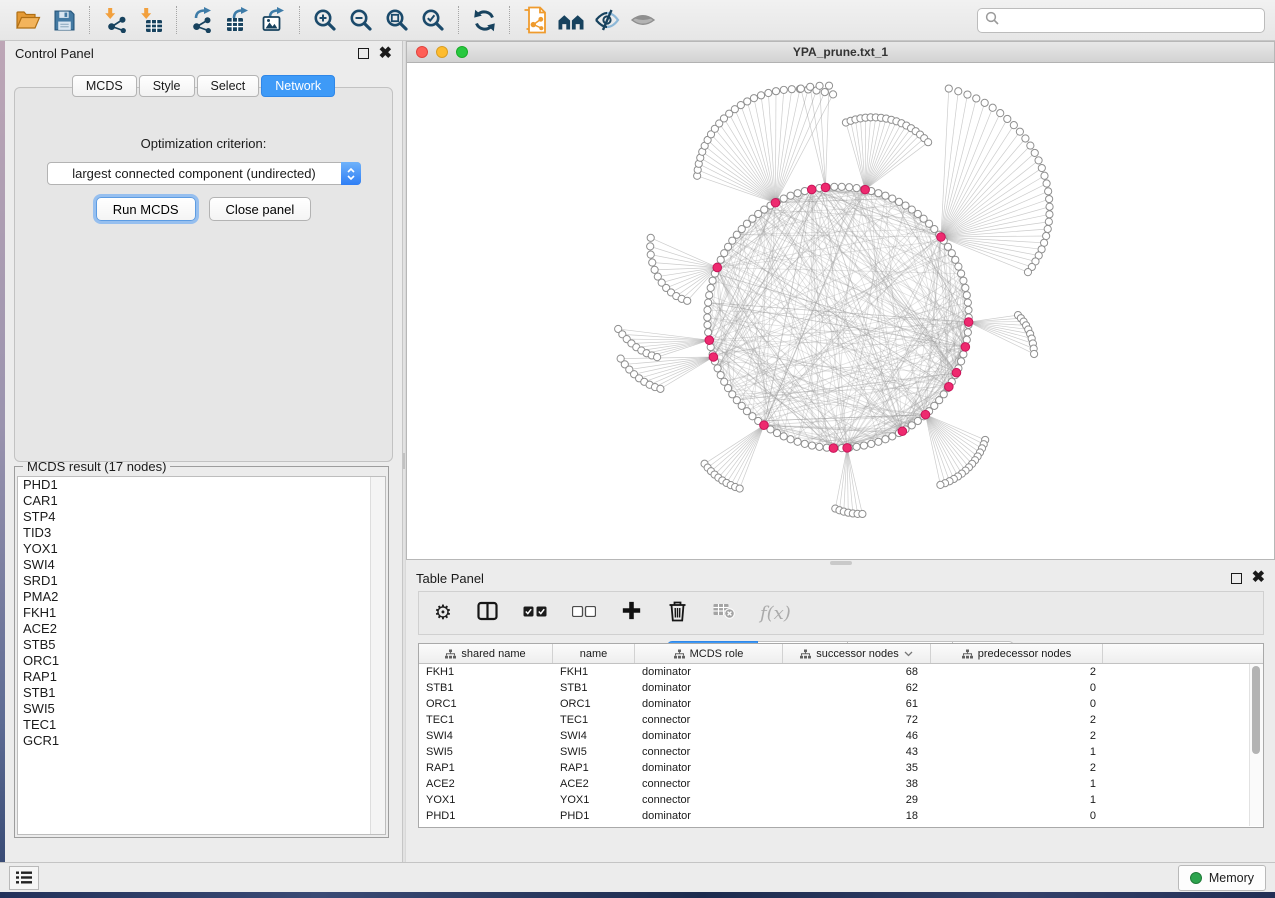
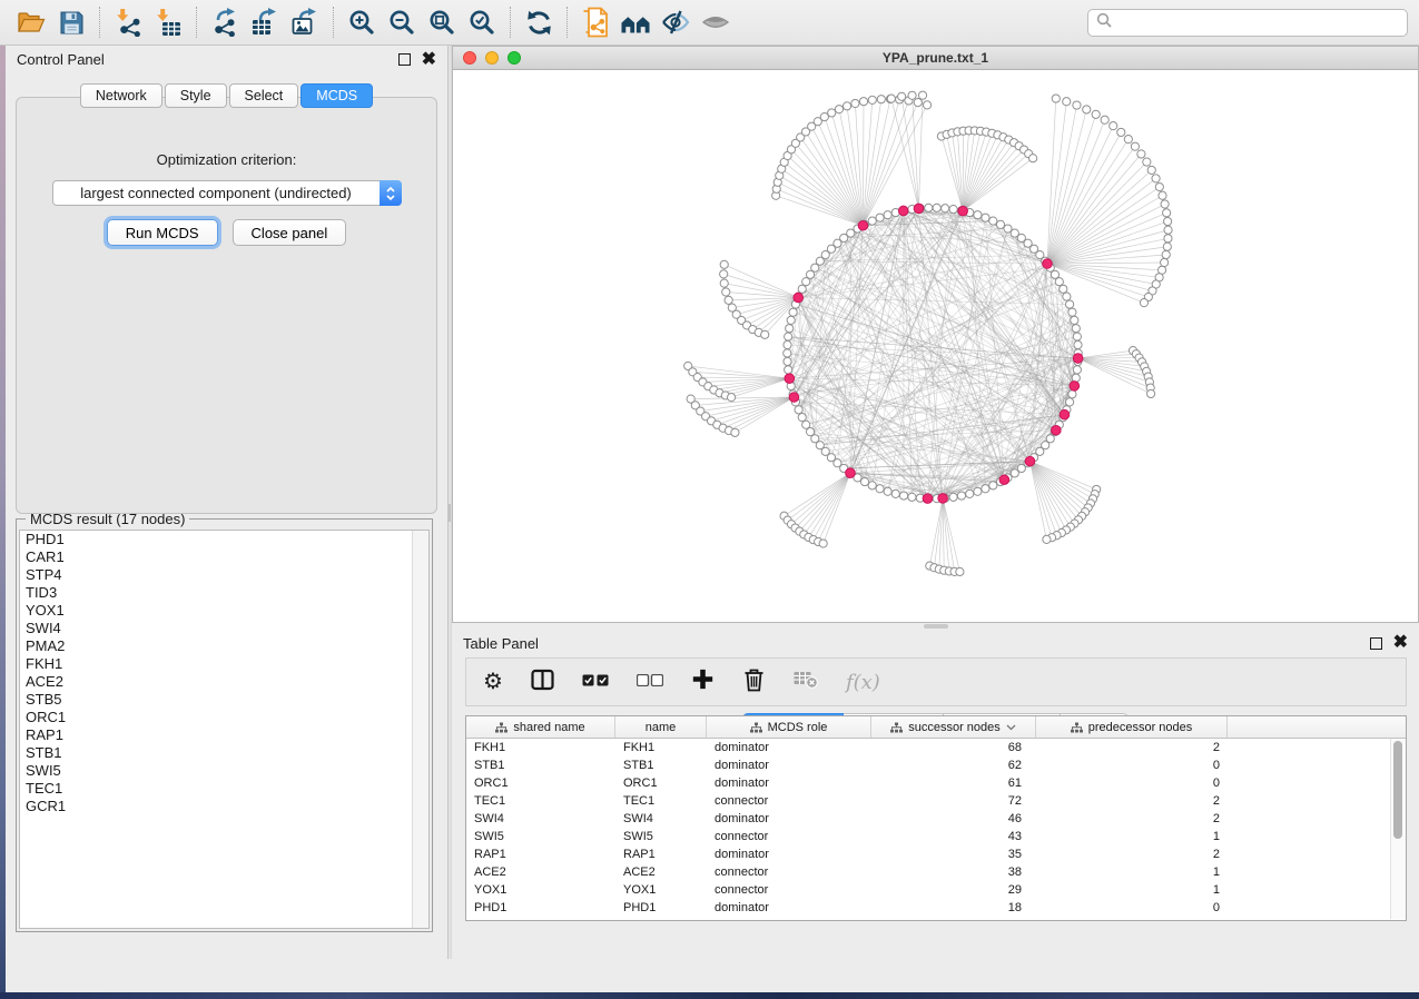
  Control Panel
  ✖
- MCDS
+ Network
  Style
  Select
- Network
+ MCDS
  Optimization criterion:
  largest connected component (undirected)
  Run MCDS
  Close panel
  MCDS result (17 nodes)
  PHD1
  CAR1
  STP4
  TID3
  YOX1
  SWI4
- SRD1
  PMA2
  FKH1
  ACE2
  STB5
  ORC1
  RAP1
  STB1
  SWI5
  TEC1
  GCR1
  YPA_prune.txt_1
  Table Panel
  ✖
  ⚙
  f(x)
  shared name
  name
  MCDS role
  successor nodes
  predecessor nodes
  FKH1
  FKH1
  dominator
  68
  2
  STB1
  STB1
  dominator
  62
  0
  ORC1
  ORC1
  dominator
  61
  0
  TEC1
  TEC1
  connector
  72
  2
  SWI4
  SWI4
  dominator
  46
  2
  SWI5
  SWI5
  connector
  43
  1
  RAP1
  RAP1
  dominator
  35
  2
  ACE2
  ACE2
  connector
  38
  1
  YOX1
  YOX1
  connector
  29
  1
  PHD1
  PHD1
  dominator
  18
  0
- Memory
